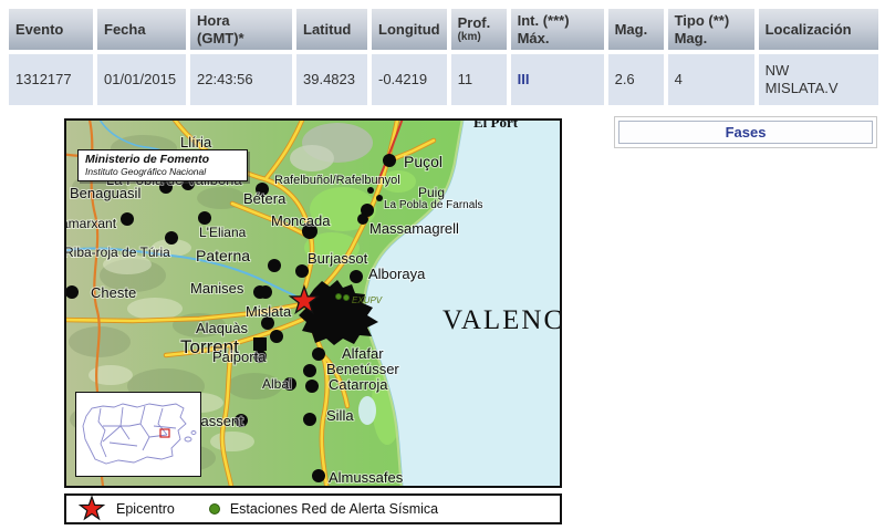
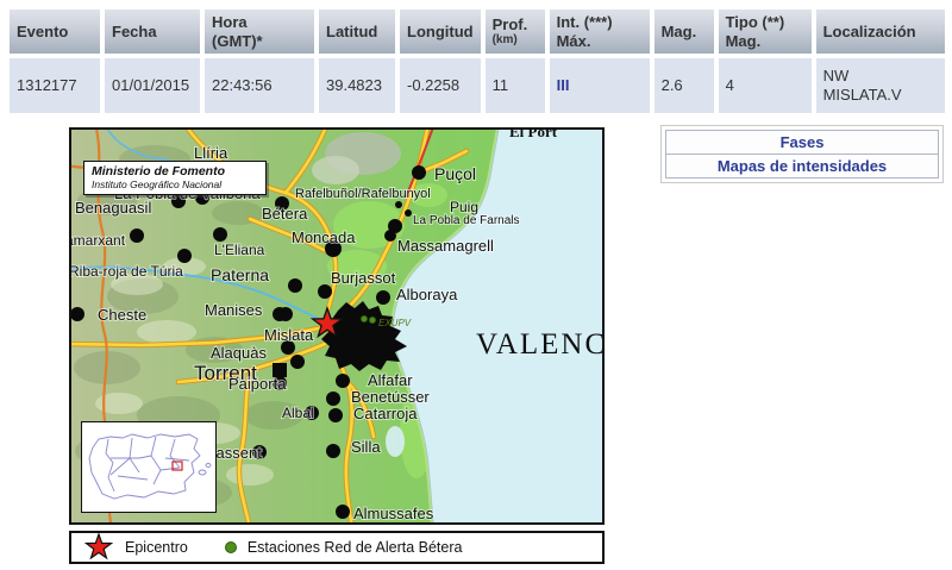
  Evento	Fecha	Hora(GMT)*	Latitud	Longitud	Prof.(km)	Int. (***)Máx.	Mag.	Tipo (**)Mag.	Localización
- 1312177	01/01/2015	22:43:56	39.4823	-0.4219	11	III	2.6	4	NWMISLATA.V
+ 1312177	01/01/2015	22:43:56	39.4823	-0.2258	11	III	2.6	4	NWMISLATA.V
  Fases
+ Mapas de intensidades
  Llíria
  Benaguasil
  Bétera
  Moncada
  marxant
  L'Eliana
  Puçol
  Rafelbuñol/Rafelbunyol
  Puig
  La Pobla de Farnals
  Massamagrell
  Riba-roja de Túria
  Paterna
  Cheste
  Manises
  Burjassot
  Alboraya
  Mislata
  Alaquàs
  Torrent
  Paiporta
  Alfafar
  Benetússer
  Catarroja
  Albal
  assent
  Silla
  Almussafes
  VALENC
  El Port
  EXUPV
  Ministerio de Fomento
  Instituto Geográfico Nacional
  Epicentro
- Estaciones Red de Alerta Sísmica
+ Estaciones Red de Alerta Bétera
